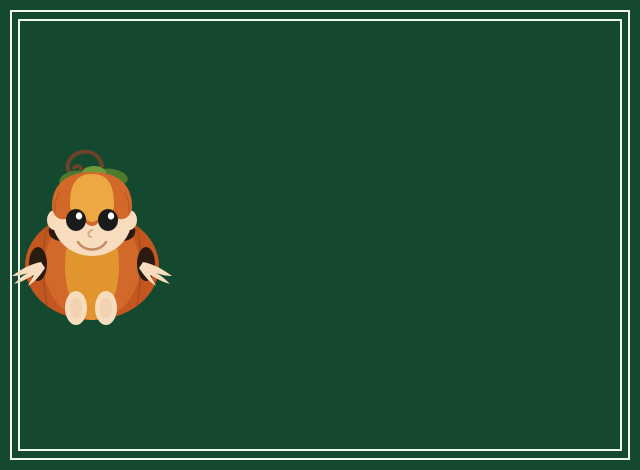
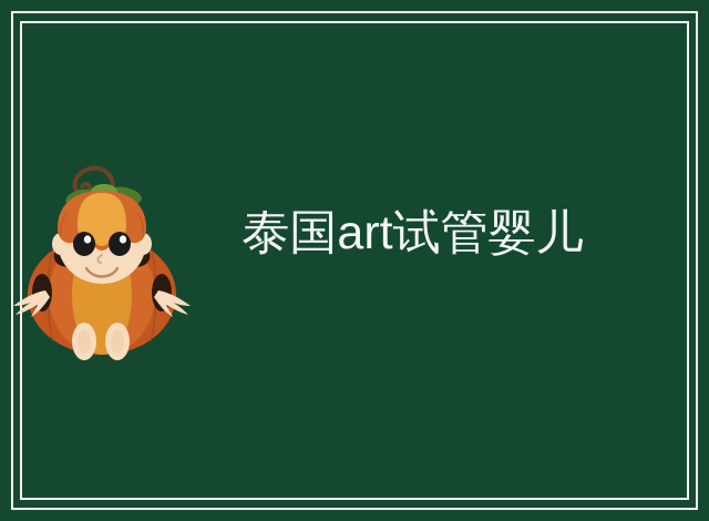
+ 泰国art试管婴儿
